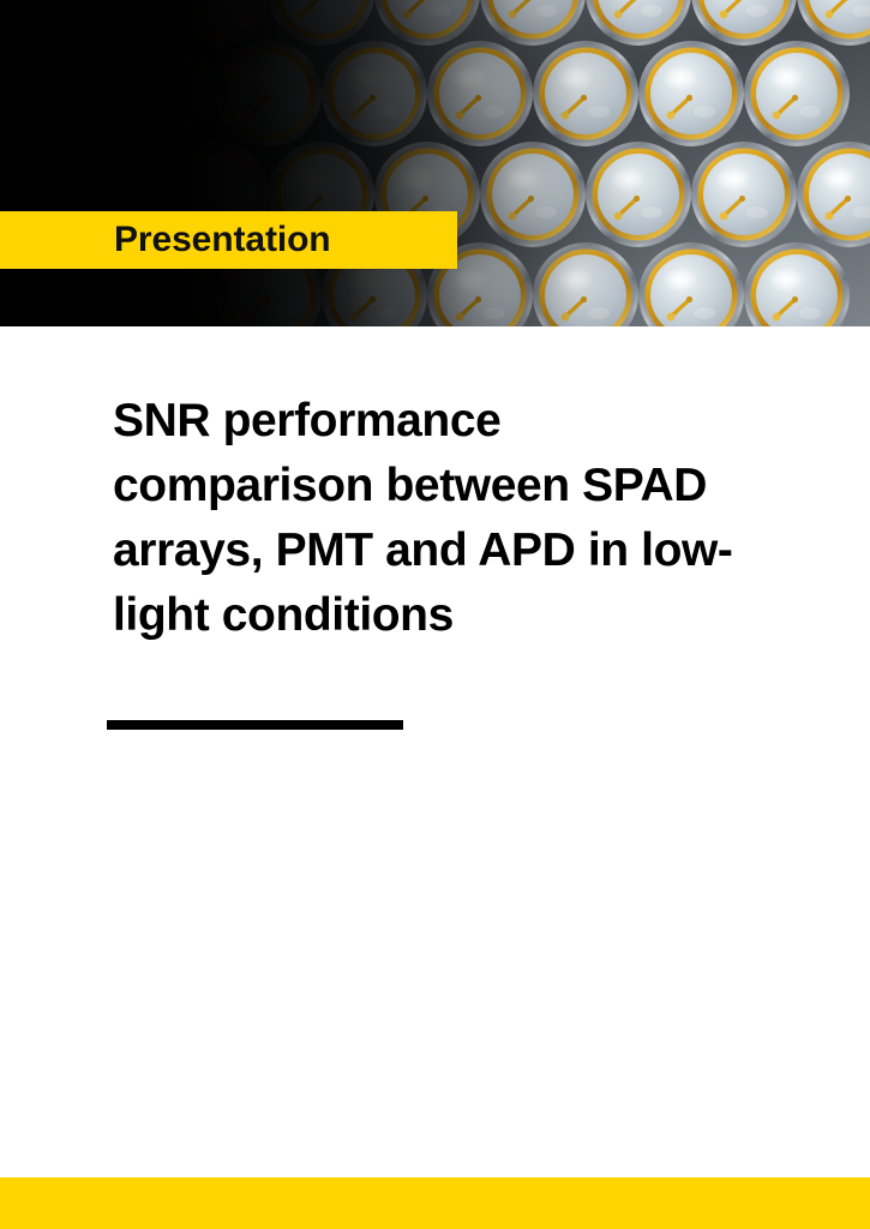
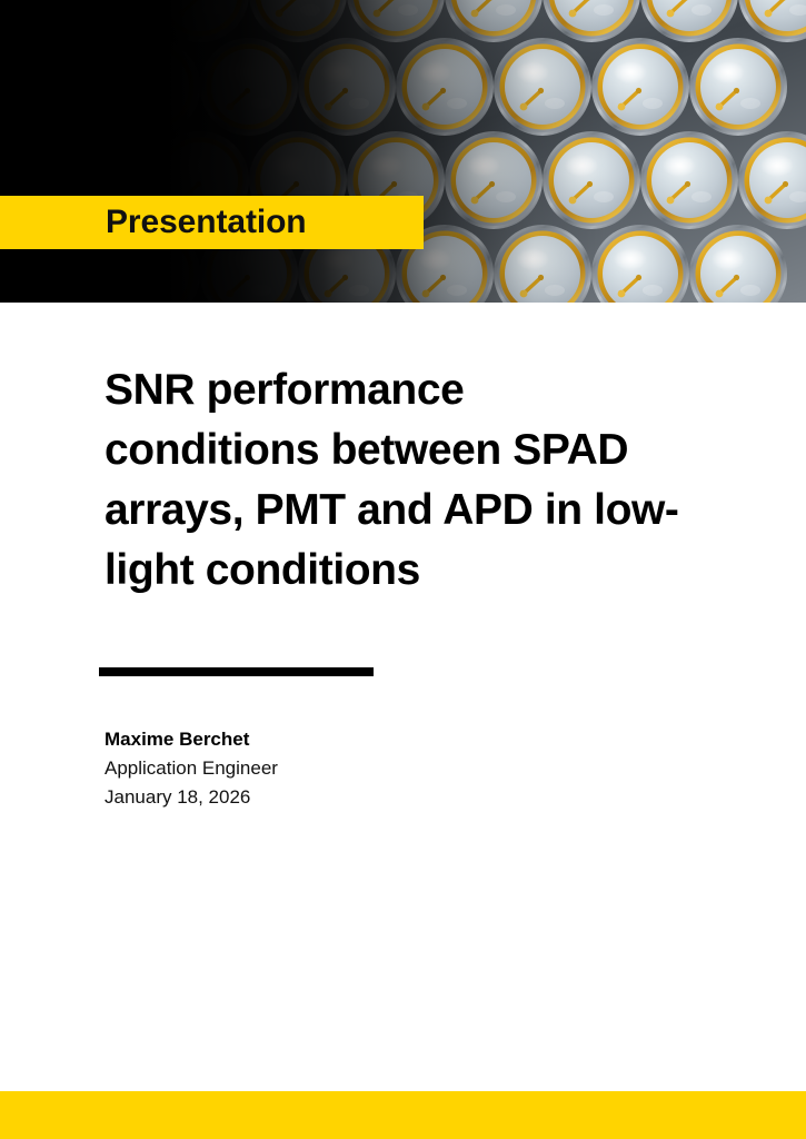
  Presentation
- SNR performance comparison between SPAD arrays, PMT and APD in low-light conditions
+ SNR performance conditions between SPAD arrays, PMT and APD in low-light conditions
+ Maxime Berchet
+ Application Engineer
+ January 18, 2026
